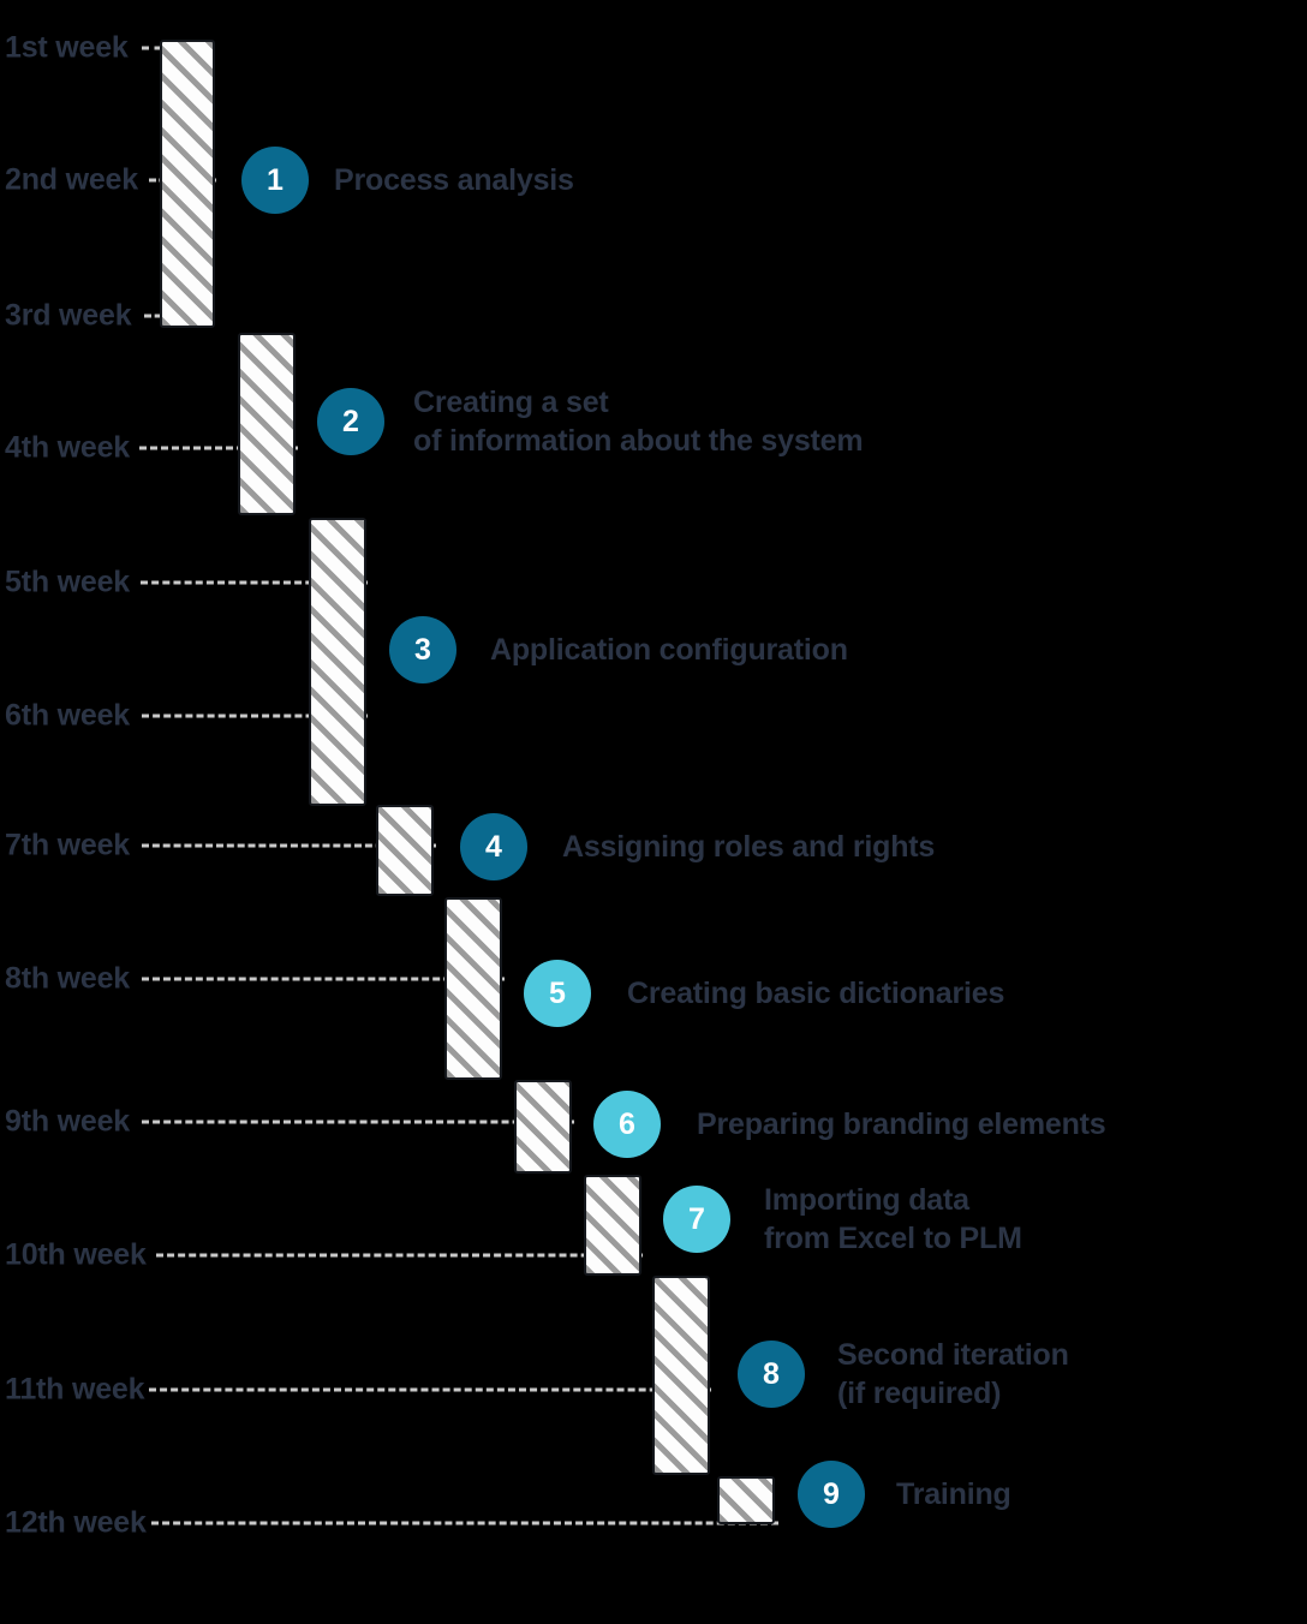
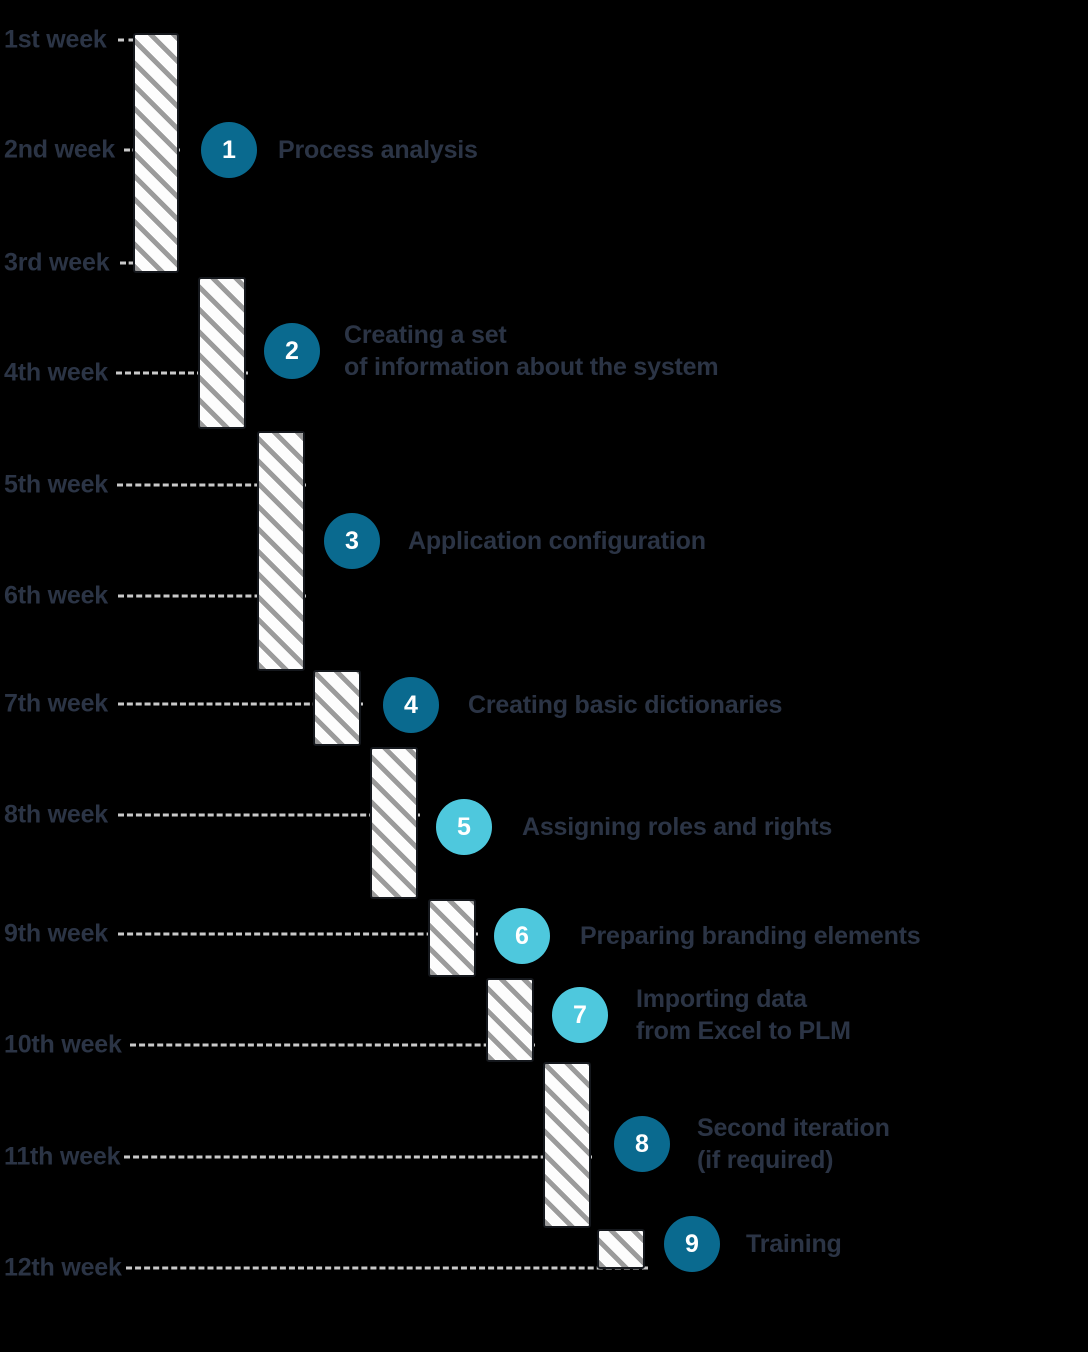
  1st week
  2nd week
  3rd week
  4th week
  5th week
  6th week
  7th week
  8th week
  9th week
  10th week
  11th week
  12th week
  1
  Process analysis
  2
  Creating a set
  of information about the system
  3
  Application configuration
  4
- Assigning roles and rights
+ Creating basic dictionaries
  5
- Creating basic dictionaries
+ Assigning roles and rights
  6
  Preparing branding elements
  7
  Importing data
  from Excel to PLM
  8
  Second iteration
  (if required)
  9
  Training
